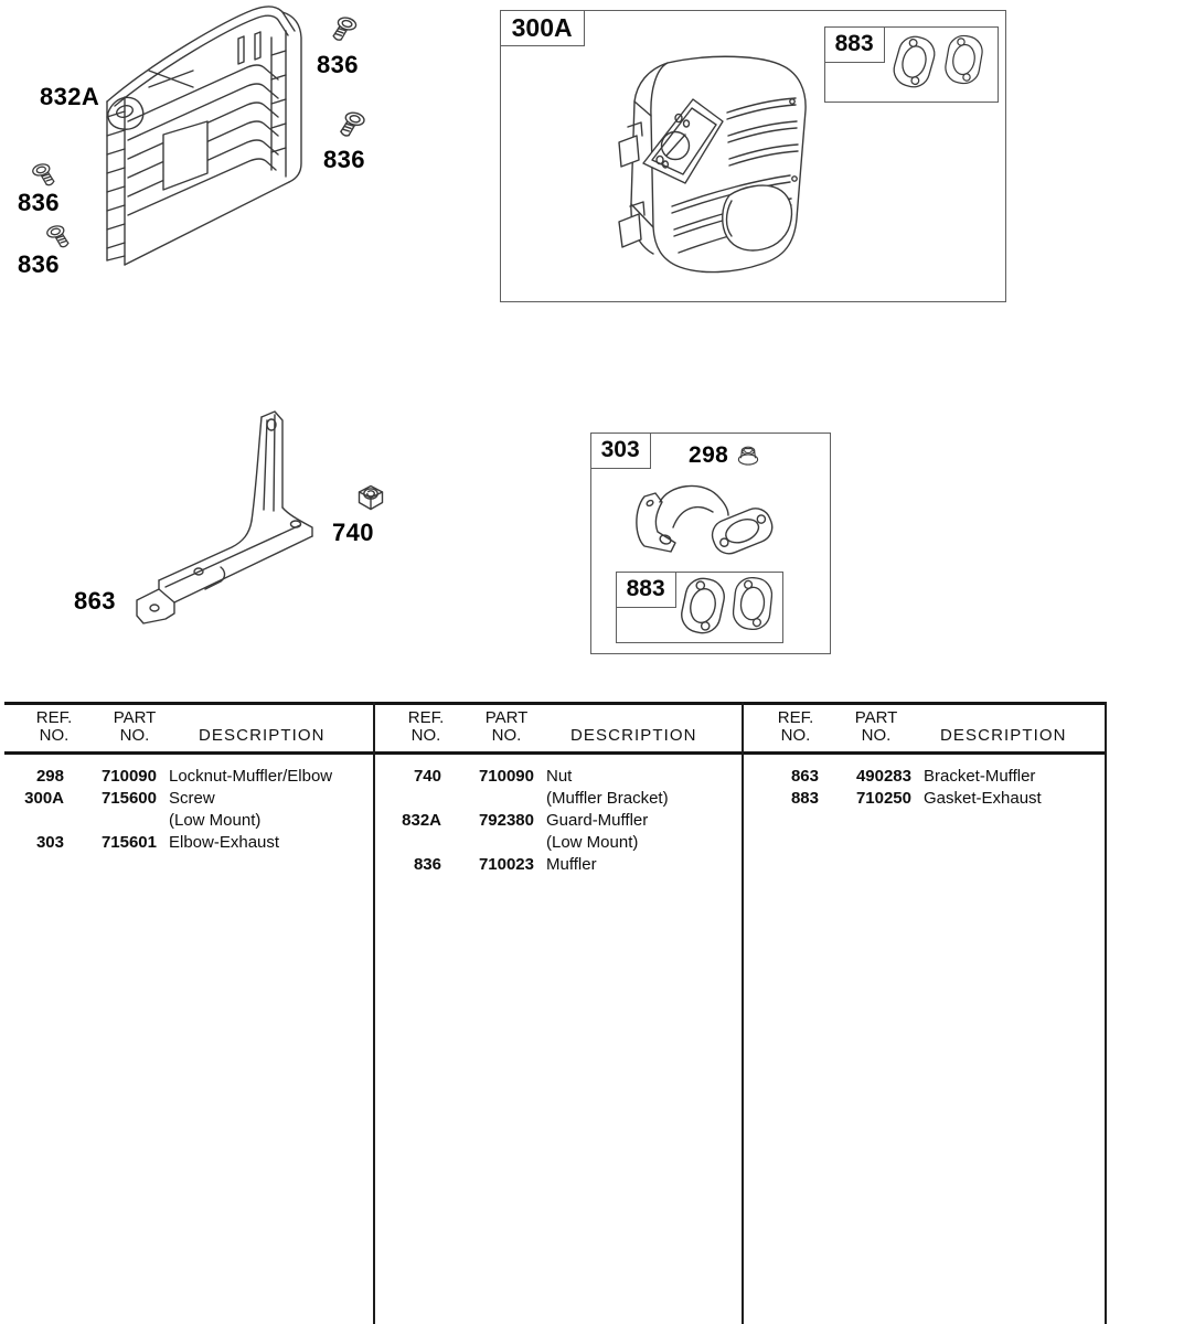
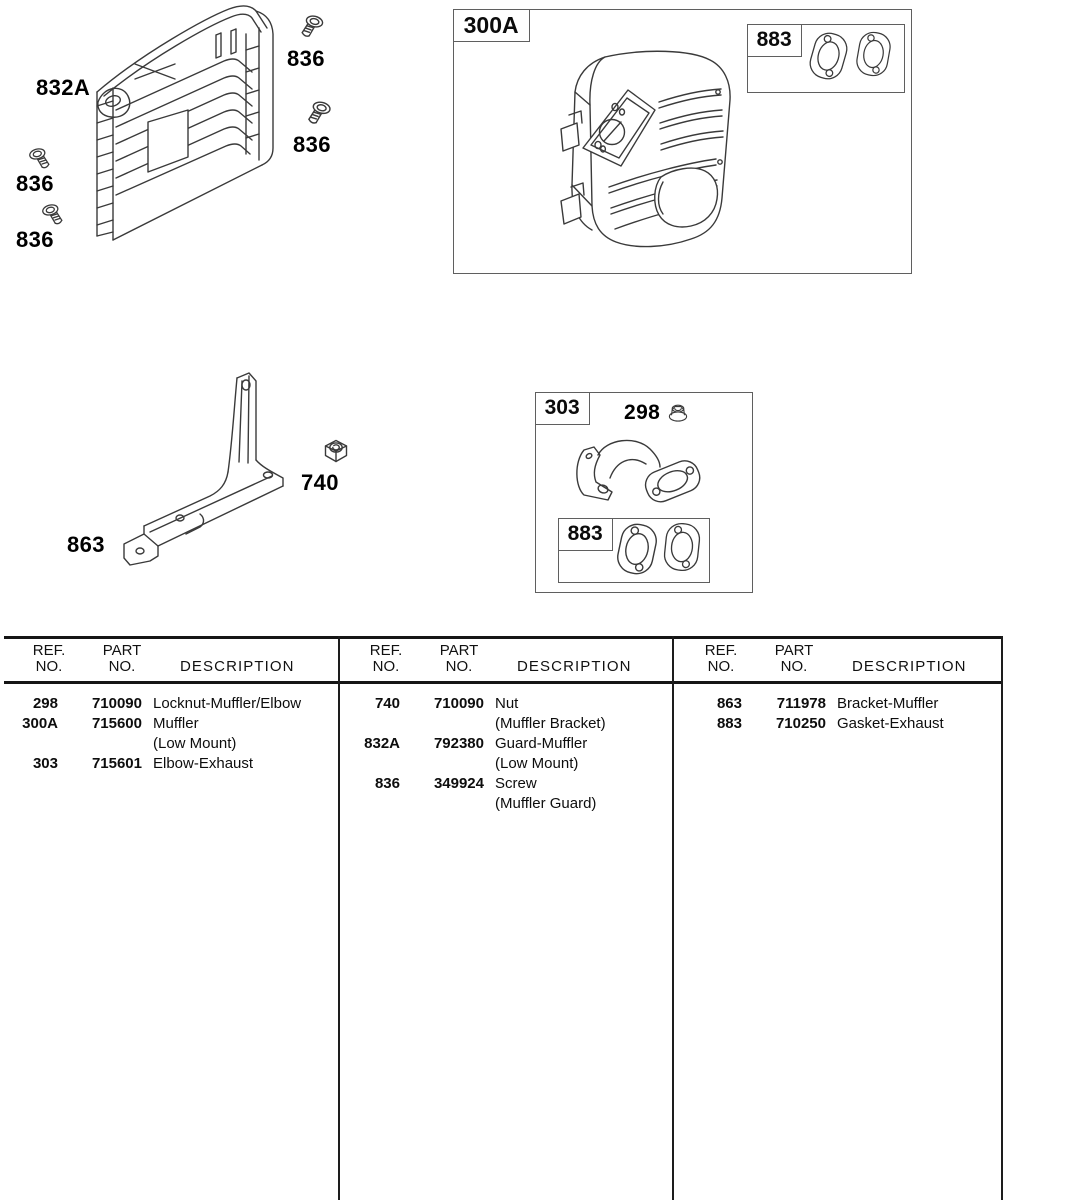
  832A
  836
  836
  836
  836
  300A
  883
  863
  740
  303
  298
  883
  REF.
  NO.
  PART
  NO.
  DESCRIPTION
  REF.
  NO.
  PART
  NO.
  DESCRIPTION
  REF.
  NO.
  PART
  NO.
  DESCRIPTION
  298
  710090
  Locknut-Muffler/Elbow
  300A
  715600
- Screw
+ Muffler
  (Low Mount)
  303
  715601
  Elbow-Exhaust
  740
  710090
  Nut
  (Muffler Bracket)
  832A
  792380
  Guard-Muffler
  (Low Mount)
  836
- 710023
+ 349924
- Muffler
+ Screw
+ (Muffler Guard)
  863
- 490283
+ 711978
  Bracket-Muffler
  883
  710250
  Gasket-Exhaust
